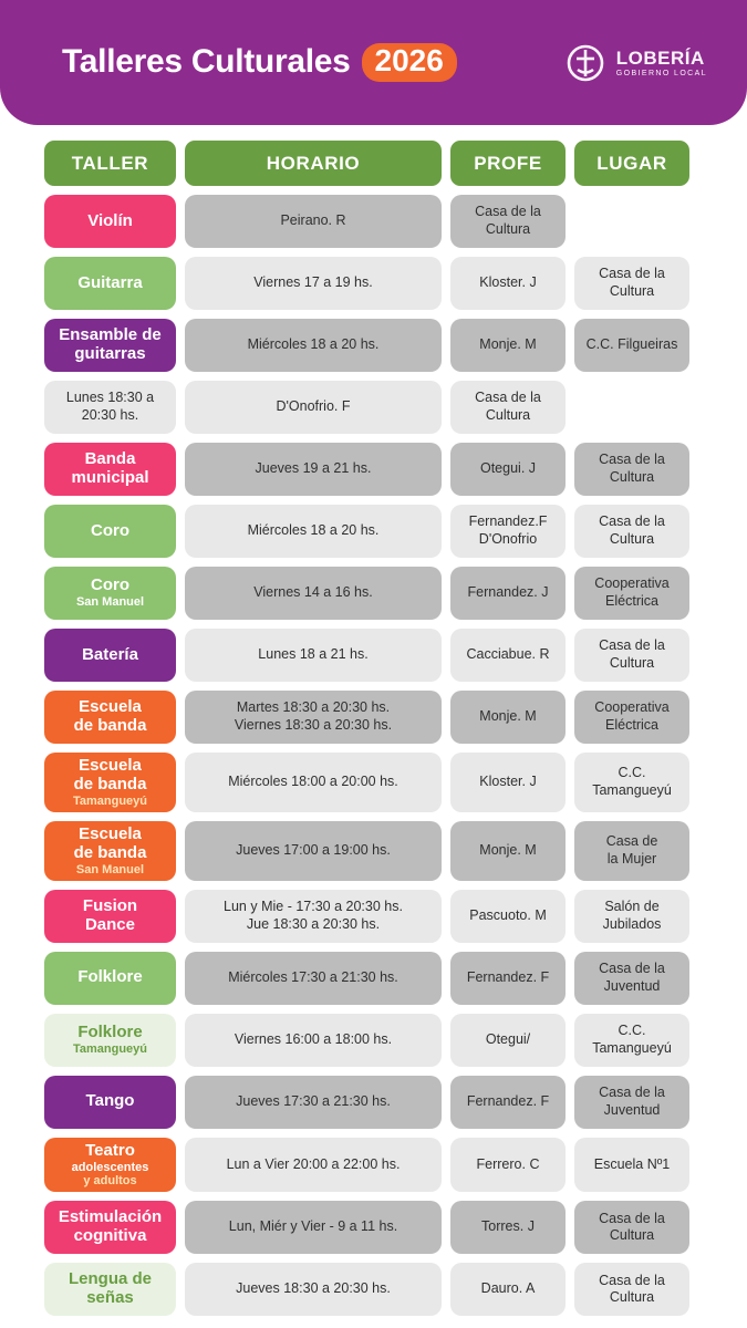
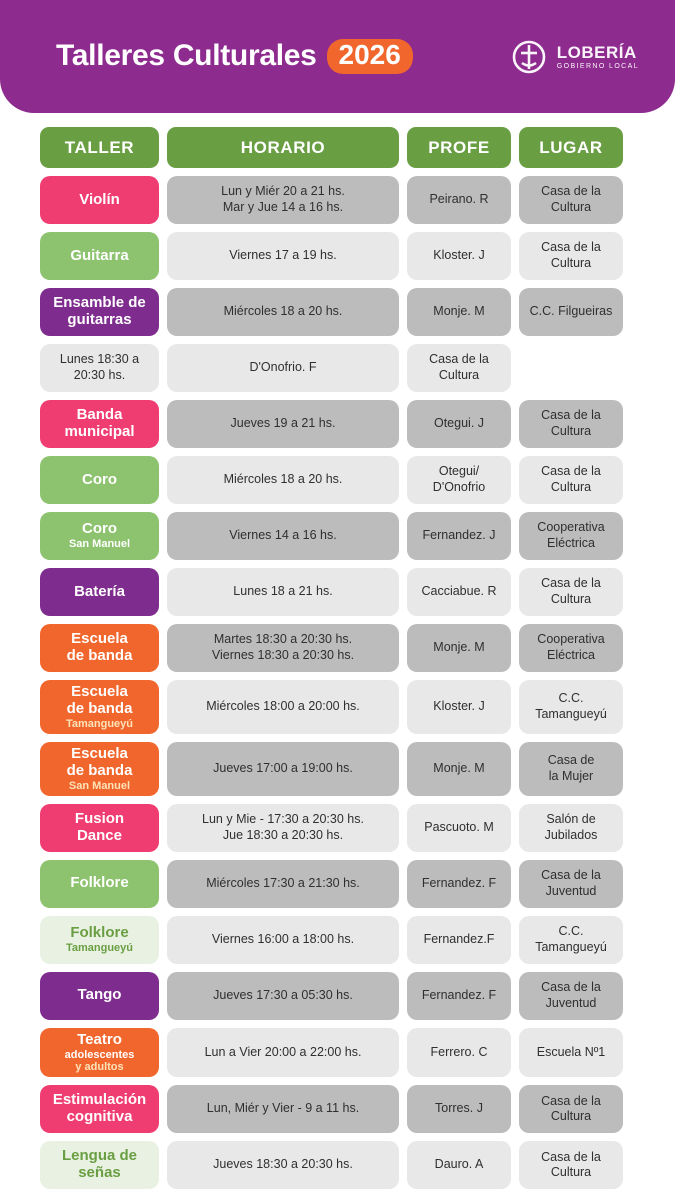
  Talleres Culturales
  2026
  LOBERÍA
  TALLER
  HORARIO
  PROFE
  LUGAR
  Violín
+ Lun y Miér 20 a 21 hs.
+ Mar y Jue 14 a 16 hs.
  Peirano. R
  Casa de la
  Cultura
  Guitarra
  Viernes 17 a 19 hs.
  Kloster. J
  Casa de la
  Cultura
  Ensamble de
  guitarras
  Miércoles 18 a 20 hs.
  Monje. M
  C.C. Filgueiras
  Lunes 18:30 a 20:30 hs.
  D'Onofrio. F
  Casa de la
  Cultura
  Banda
  municipal
  Jueves 19 a 21 hs.
  Otegui. J
  Casa de la
  Cultura
  Coro
  Miércoles 18 a 20 hs.
- Fernandez.F
+ Otegui/
  D'Onofrio
  Casa de la
  Cultura
  Coro
  San Manuel
  Viernes 14 a 16 hs.
  Fernandez. J
  Cooperativa
  Eléctrica
  Batería
  Lunes 18 a 21 hs.
  Cacciabue. R
  Casa de la
  Cultura
  Escuela
  de banda
  Martes 18:30 a 20:30 hs.
  Viernes 18:30 a 20:30 hs.
  Monje. M
  Cooperativa
  Eléctrica
  Escuela
  de banda
  Tamangueyú
  Miércoles 18:00 a 20:00 hs.
  Kloster. J
  C.C.
  Tamangueyú
  Escuela
  de banda
  San Manuel
  Jueves 17:00 a 19:00 hs.
  Monje. M
  Casa de
  la Mujer
  Fusion
  Dance
  Lun y Mie - 17:30 a 20:30 hs.
  Jue 18:30 a 20:30 hs.
  Pascuoto. M
  Salón de
  Jubilados
  Folklore
  Miércoles 17:30 a 21:30 hs.
  Fernandez. F
  Casa de la
  Juventud
  Folklore
  Tamangueyú
  Viernes 16:00 a 18:00 hs.
- Otegui/
+ Fernandez.F
  C.C.
  Tamangueyú
  Tango
- Jueves 17:30 a 21:30 hs.
+ Jueves 17:30 a 05:30 hs.
  Fernandez. F
  Casa de la
  Juventud
  Teatro
  adolescentes
  y adultos
  Lun a Vier 20:00 a 22:00 hs.
  Ferrero. C
  Escuela Nº1
  Estimulación
  cognitiva
  Lun, Miér y Vier - 9 a 11 hs.
  Torres. J
  Casa de la
  Cultura
  Lengua de
  señas
  Jueves 18:30 a 20:30 hs.
  Dauro. A
  Casa de la
  Cultura
